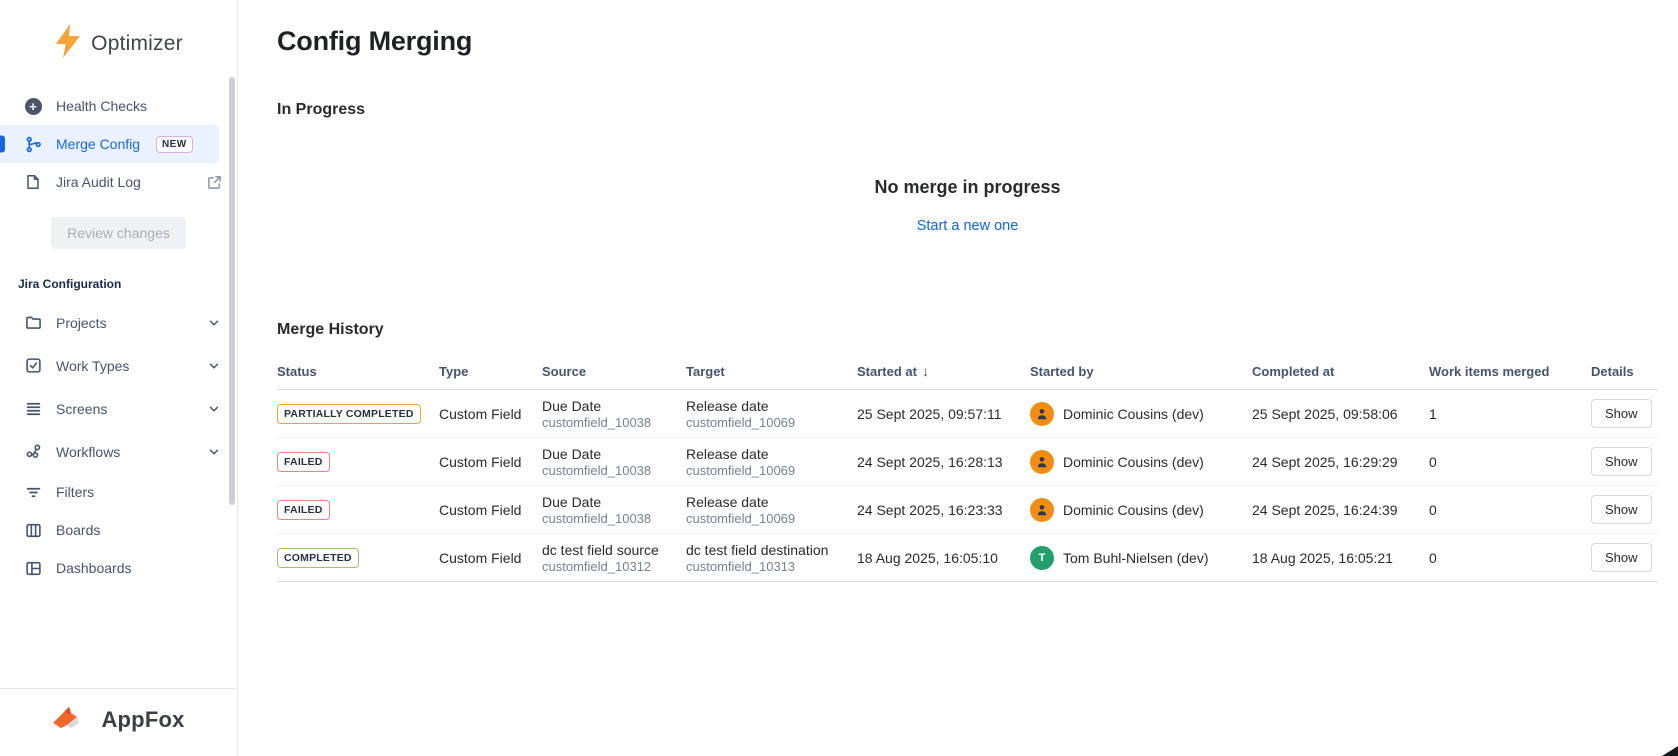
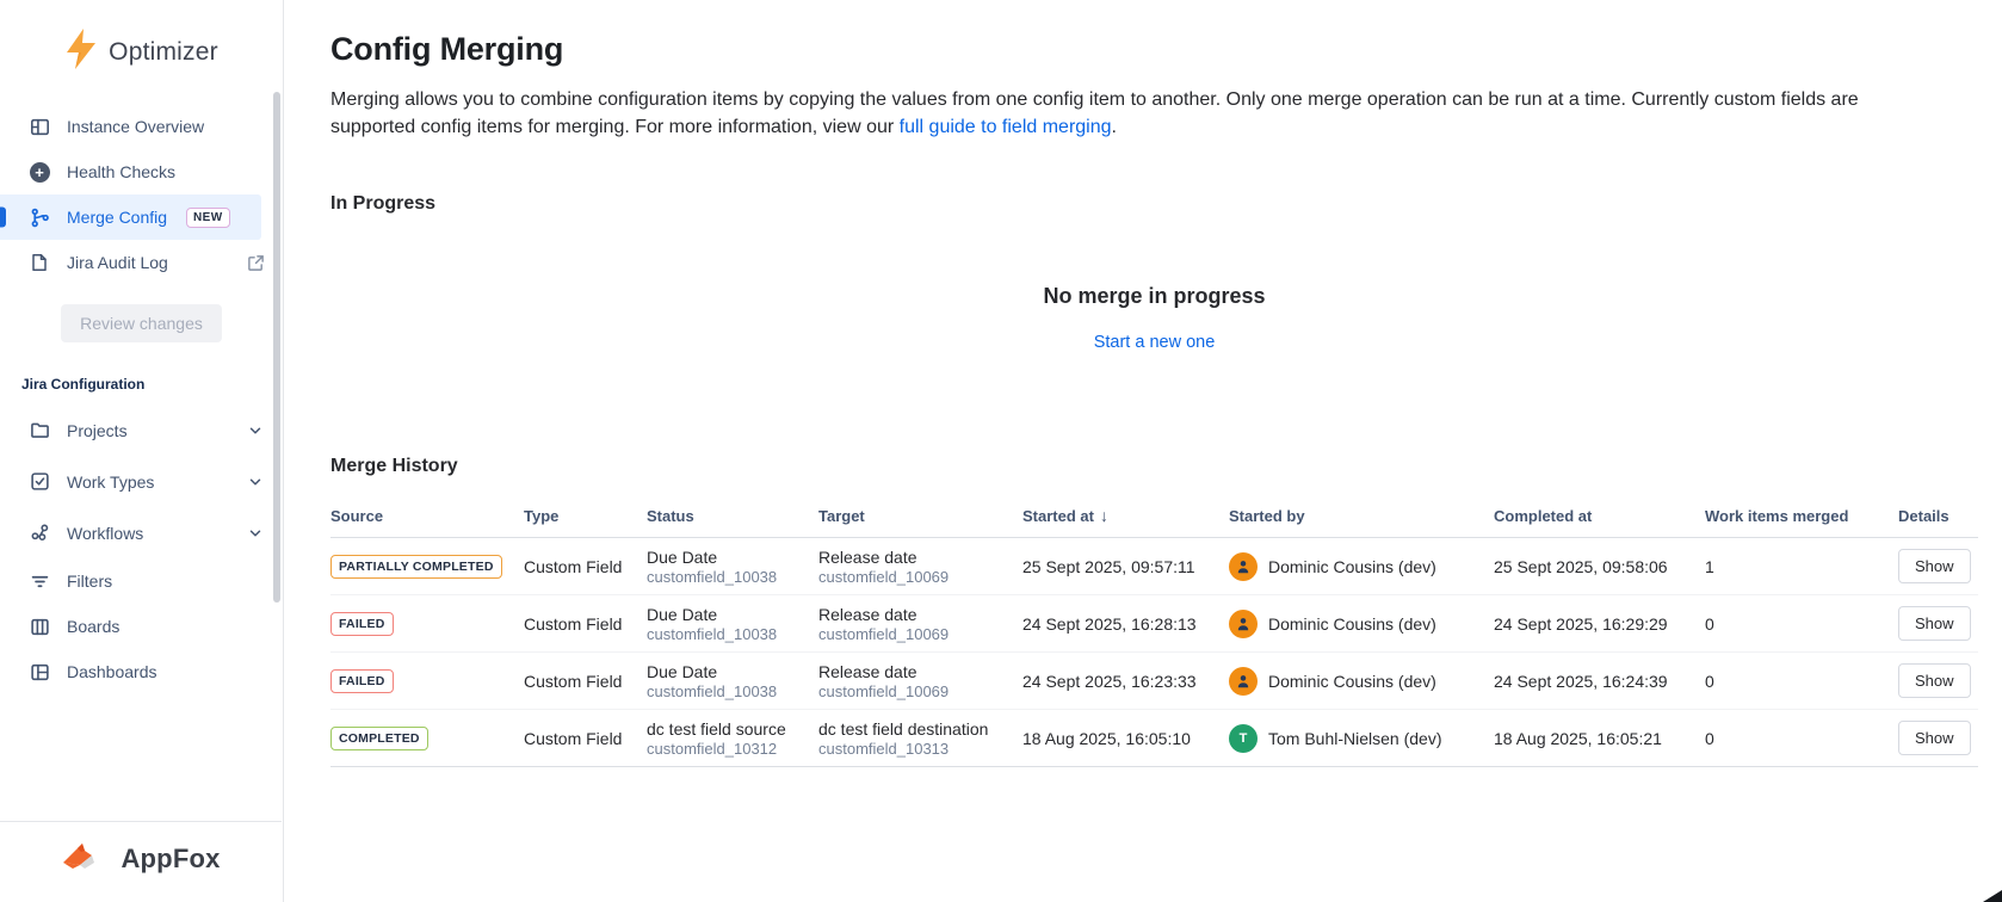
  Optimizer
+ Instance Overview
  +
  Health Checks
  Merge Config
  NEW
  Jira Audit Log
  Review changes
  Jira Configuration
  Projects
  Work Types
- Screens
  Workflows
  Filters
  Boards
  Dashboards
  AppFox
  Config Merging
+ Merging allows you to combine configuration items by copying the values from one config item to another. Only one merge operation can be run at a time. Currently custom fields are supported config items for merging. For more information, view our full guide to field merging.
  In Progress
  No merge in progress
  Start a new one
  Merge History
- Status
+ Source
  Type
- Source
+ Status
  Target
  Started at
  ↓
  Started by
  Completed at
  Work items merged
  Details
  PARTIALLY COMPLETED
  Custom Field
  Due Date
  customfield_10038
  Release date
  customfield_10069
  25 Sept 2025, 09:57:11
  Dominic Cousins (dev)
  25 Sept 2025, 09:58:06
  1
  Show
  FAILED
  Custom Field
  Due Date
  customfield_10038
  Release date
  customfield_10069
  24 Sept 2025, 16:28:13
  Dominic Cousins (dev)
  24 Sept 2025, 16:29:29
  0
  Show
  FAILED
  Custom Field
  Due Date
  customfield_10038
  Release date
  customfield_10069
  24 Sept 2025, 16:23:33
  Dominic Cousins (dev)
  24 Sept 2025, 16:24:39
  0
  Show
  COMPLETED
  Custom Field
  dc test field source
  customfield_10312
  dc test field destination
  customfield_10313
  18 Aug 2025, 16:05:10
  T
  Tom Buhl-Nielsen (dev)
  18 Aug 2025, 16:05:21
  0
  Show
